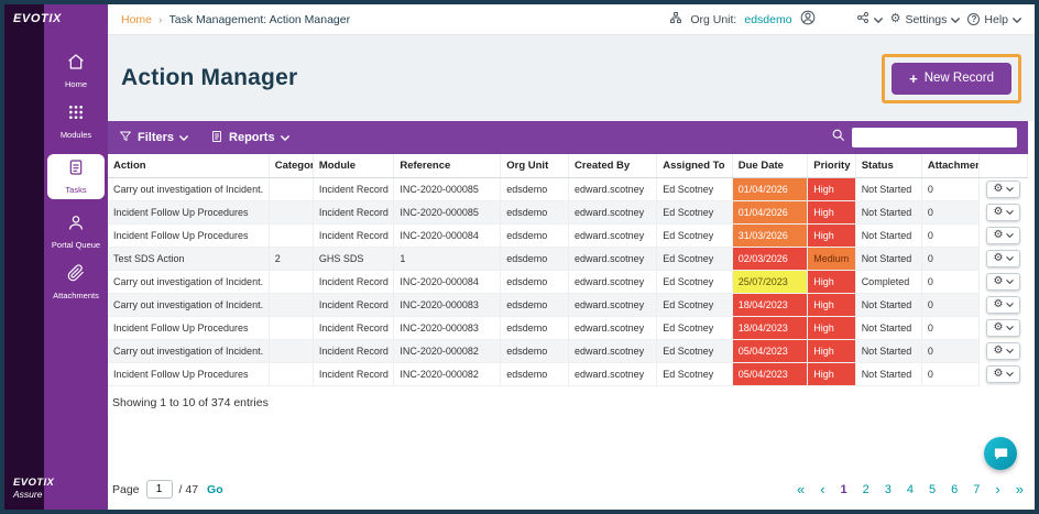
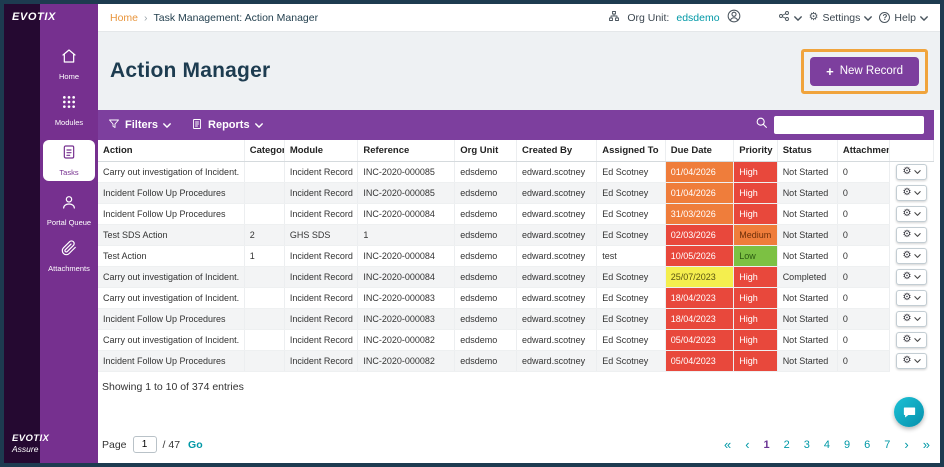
  EVOTIX
  Home
  Modules
  Tasks
  Portal Queue
  Attachments
  EVOTIX
  Assure
  Home
  ›
  Task Management: Action Manager
  Org Unit:
  edsdemo
  ⚙
  Settings
  ?
  Help
  Action Manager
  +
  New Record
  Filters
  Reports
  Action	Catego	Module	Reference	Org Unit	Created By	Assigned To	Due Date	Priority	Status	Attachme
  Carry out investigation of Incident.		Incident Record	INC-2020-000085	edsdemo	edward.scotney	Ed Scotney	01/04/2026	High	Not Started	0	⚙
  Incident Follow Up Procedures		Incident Record	INC-2020-000085	edsdemo	edward.scotney	Ed Scotney	01/04/2026	High	Not Started	0	⚙
  Incident Follow Up Procedures		Incident Record	INC-2020-000084	edsdemo	edward.scotney	Ed Scotney	31/03/2026	High	Not Started	0	⚙
  Test SDS Action	2	GHS SDS	1	edsdemo	edward.scotney	Ed Scotney	02/03/2026	Medium	Not Started	0	⚙
+ Test Action	1	Incident Record	INC-2020-000084	edsdemo	edward.scotney	test	10/05/2026	Low	Not Started	0	⚙
  Carry out investigation of Incident.		Incident Record	INC-2020-000084	edsdemo	edward.scotney	Ed Scotney	25/07/2023	High	Completed	0	⚙
  Carry out investigation of Incident.		Incident Record	INC-2020-000083	edsdemo	edward.scotney	Ed Scotney	18/04/2023	High	Not Started	0	⚙
  Incident Follow Up Procedures		Incident Record	INC-2020-000083	edsdemo	edward.scotney	Ed Scotney	18/04/2023	High	Not Started	0	⚙
  Carry out investigation of Incident.		Incident Record	INC-2020-000082	edsdemo	edward.scotney	Ed Scotney	05/04/2023	High	Not Started	0	⚙
  Incident Follow Up Procedures		Incident Record	INC-2020-000082	edsdemo	edward.scotney	Ed Scotney	05/04/2023	High	Not Started	0	⚙
  Showing 1 to 10 of 374 entries
  Page
  1
  / 47
  Go
  «
  ‹
  1
  2
  3
  4
- 5
+ 9
  6
  7
  ›
  »
